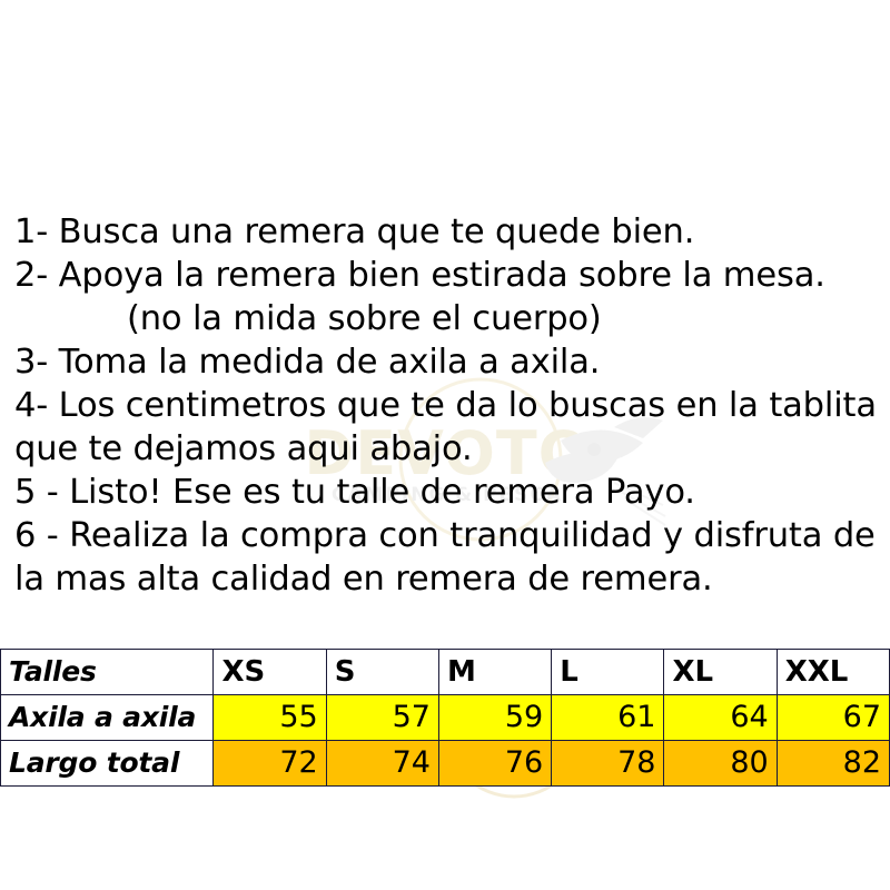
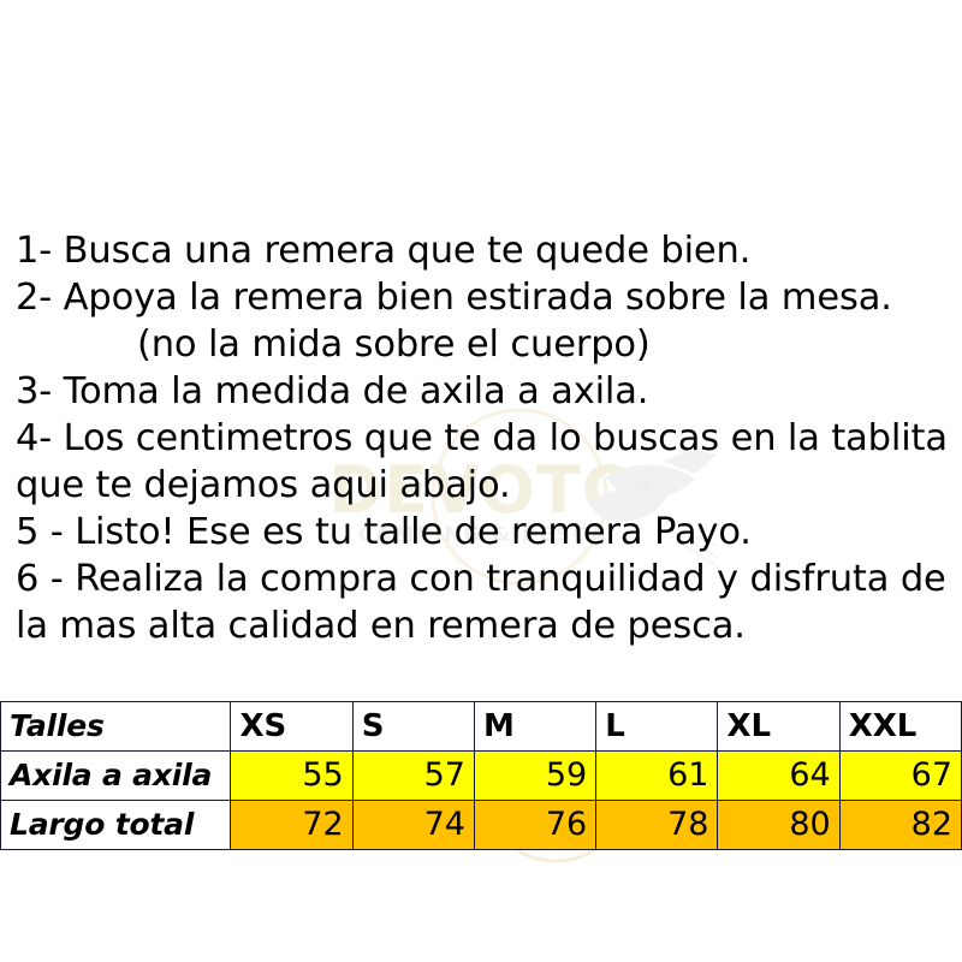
  DEVOTO
  CAMPING & PESCA
  1- Busca una remera que te quede bien.
  2- Apoya la remera bien estirada sobre la mesa.
  (no la mida sobre el cuerpo)
  3- Toma la medida de axila a axila.
  4- Los centimetros que te da lo buscas en la tablita
  que te dejamos aqui abajo.
  5 - Listo! Ese es tu talle de remera Payo.
  6 - Realiza la compra con tranquilidad y disfruta de
- la mas alta calidad en remera de remera.
+ la mas alta calidad en remera de pesca.
  Talles	XS	S	M	L	XL	XXL
  Axila a axila	55	57	59	61	64	67
  Largo total	72	74	76	78	80	82
